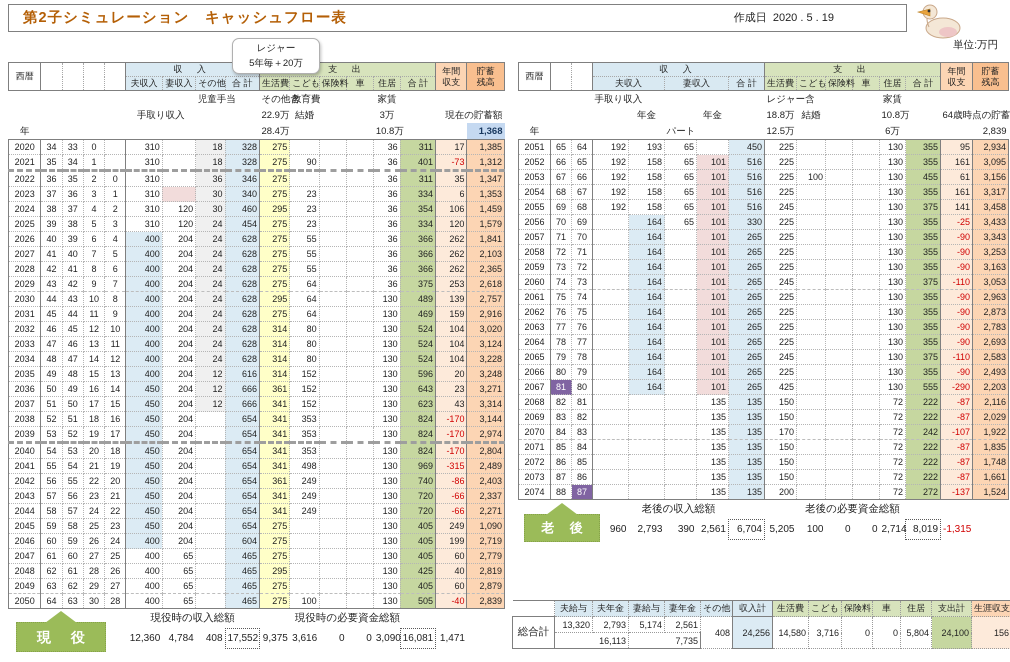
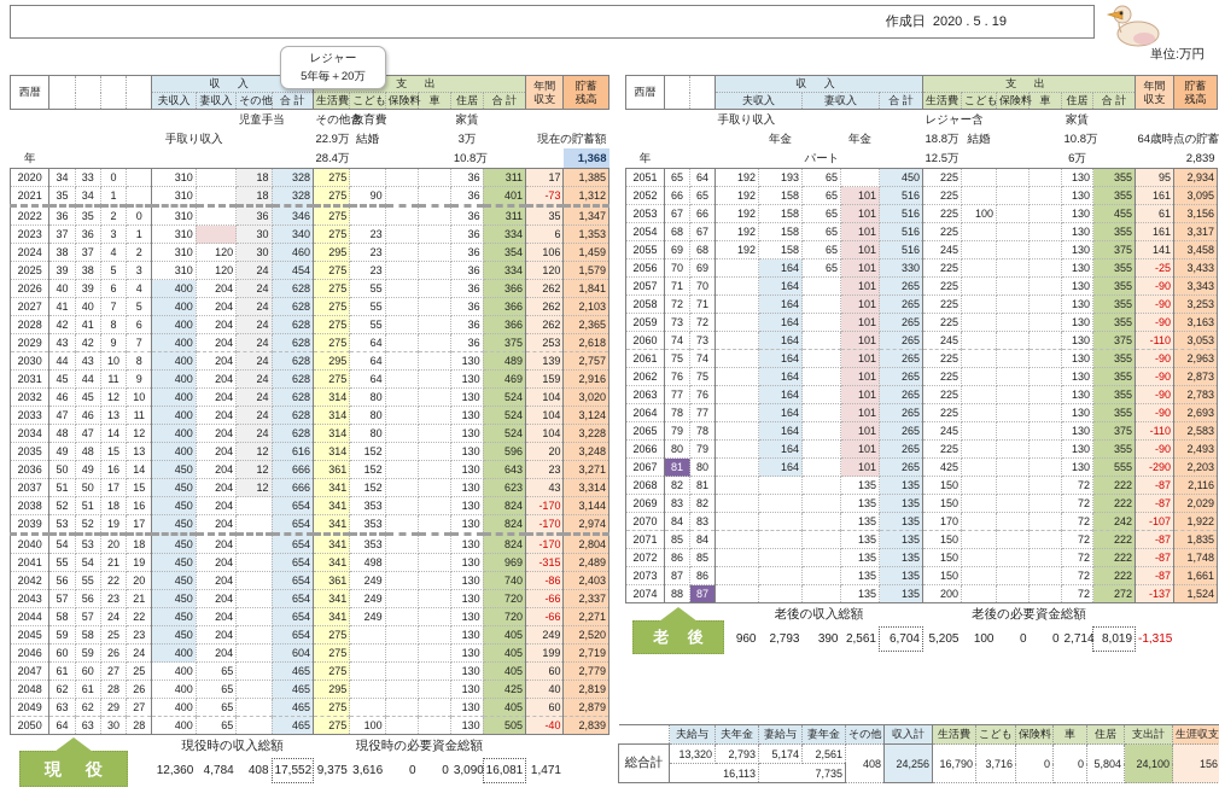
- 第2子シミュレーション キャッシュフロー表
  作成日 2020 . 5 . 19
  単位:万円
  レジャー
  5年毎＋20万
  西暦					収 入	支 出	年間収支	貯蓄残高
  夫収入	妻収入	その他	合 計	生活費	こども	保険料	車	住居	合 計
  	児童手当		その他	教育費			家賃
  	手取り収入			22.9万	結婚			3万		現在の貯蓄額
  年		28.4万				10.8万			1,368
  2020	34	33	0		310		18	328	275				36	311	17	1,385
  2021	35	34	1		310		18	328	275	90			36	401	-73	1,312
  2022	36	35	2	0	310		36	346	275				36	311	35	1,347
  2023	37	36	3	1	310		30	340	275	23			36	334	6	1,353
  2024	38	37	4	2	310	120	30	460	295	23			36	354	106	1,459
  2025	39	38	5	3	310	120	24	454	275	23			36	334	120	1,579
  2026	40	39	6	4	400	204	24	628	275	55			36	366	262	1,841
  2027	41	40	7	5	400	204	24	628	275	55			36	366	262	2,103
  2028	42	41	8	6	400	204	24	628	275	55			36	366	262	2,365
  2029	43	42	9	7	400	204	24	628	275	64			36	375	253	2,618
  2030	44	43	10	8	400	204	24	628	295	64			130	489	139	2,757
  2031	45	44	11	9	400	204	24	628	275	64			130	469	159	2,916
  2032	46	45	12	10	400	204	24	628	314	80			130	524	104	3,020
  2033	47	46	13	11	400	204	24	628	314	80			130	524	104	3,124
  2034	48	47	14	12	400	204	24	628	314	80			130	524	104	3,228
  2035	49	48	15	13	400	204	12	616	314	152			130	596	20	3,248
  2036	50	49	16	14	450	204	12	666	361	152			130	643	23	3,271
  2037	51	50	17	15	450	204	12	666	341	152			130	623	43	3,314
  2038	52	51	18	16	450	204		654	341	353			130	824	-170	3,144
  2039	53	52	19	17	450	204		654	341	353			130	824	-170	2,974
  2040	54	53	20	18	450	204		654	341	353			130	824	-170	2,804
  2041	55	54	21	19	450	204		654	341	498			130	969	-315	2,489
  2042	56	55	22	20	450	204		654	361	249			130	740	-86	2,403
  2043	57	56	23	21	450	204		654	341	249			130	720	-66	2,337
  2044	58	57	24	22	450	204		654	341	249			130	720	-66	2,271
- 2045	59	58	25	23	450	204		654	275				130	405	249	1,090
+ 2045	59	58	25	23	450	204		654	275				130	405	249	2,520
  2046	60	59	26	24	400	204		604	275				130	405	199	2,719
  2047	61	60	27	25	400	65		465	275				130	405	60	2,779
  2048	62	61	28	26	400	65		465	295				130	425	40	2,819
  2049	63	62	29	27	400	65		465	275				130	405	60	2,879
  2050	64	63	30	28	400	65		465	275	100			130	505	-40	2,839
  	現役時の収入総額	現役時の必要資金総額
  	12,360	4,784	408	17,552	9,375	3,616	0	0	3,090	16,081	1,471
  西暦			収 入	支 出	年間収支	貯蓄残高
  夫収入	妻収入	合 計	生活費	こども	保険料	車	住居	合 計
  	手取り収入					レジャー含				家賃
  		年金		年金		18.8万	結婚			10.8万		64歳時点の貯蓄
  年		パート			12.5万				6万			2,839
  2051	65	64	192	193	65		450	225				130	355	95	2,934
  2052	66	65	192	158	65	101	516	225				130	355	161	3,095
  2053	67	66	192	158	65	101	516	225	100			130	455	61	3,156
  2054	68	67	192	158	65	101	516	225				130	355	161	3,317
  2055	69	68	192	158	65	101	516	245				130	375	141	3,458
  2056	70	69		164	65	101	330	225				130	355	-25	3,433
  2057	71	70		164		101	265	225				130	355	-90	3,343
  2058	72	71		164		101	265	225				130	355	-90	3,253
  2059	73	72		164		101	265	225				130	355	-90	3,163
  2060	74	73		164		101	265	245				130	375	-110	3,053
  2061	75	74		164		101	265	225				130	355	-90	2,963
  2062	76	75		164		101	265	225				130	355	-90	2,873
  2063	77	76		164		101	265	225				130	355	-90	2,783
  2064	78	77		164		101	265	225				130	355	-90	2,693
  2065	79	78		164		101	265	245				130	375	-110	2,583
  2066	80	79		164		101	265	225				130	355	-90	2,493
  2067	81	80		164		101	265	425				130	555	-290	2,203
  2068	82	81				135	135	150				72	222	-87	2,116
  2069	83	82				135	135	150				72	222	-87	2,029
  2070	84	83				135	135	170				72	242	-107	1,922
  2071	85	84				135	135	150				72	222	-87	1,835
  2072	86	85				135	135	150				72	222	-87	1,748
  2073	87	86				135	135	150				72	222	-87	1,661
  2074	88	87				135	135	200				72	272	-137	1,524
  	老後の収入総額	老後の必要資金総額
  	960	2,793	390	2,561	6,704	5,205	100	0	0	2,714	8,019	-1,315
  現 役
  老 後
  	夫給与	夫年金	妻給与	妻年金	その他	収入計	生活費	こども	保険料	車	住居	支出計	生涯収支
- 総合計	13,320	2,793	5,174	2,561	408	24,256	14,580	3,716	0	0	5,804	24,100	156
+ 総合計	13,320	2,793	5,174	2,561	408	24,256	16,790	3,716	0	0	5,804	24,100	156
  16,113	7,735
